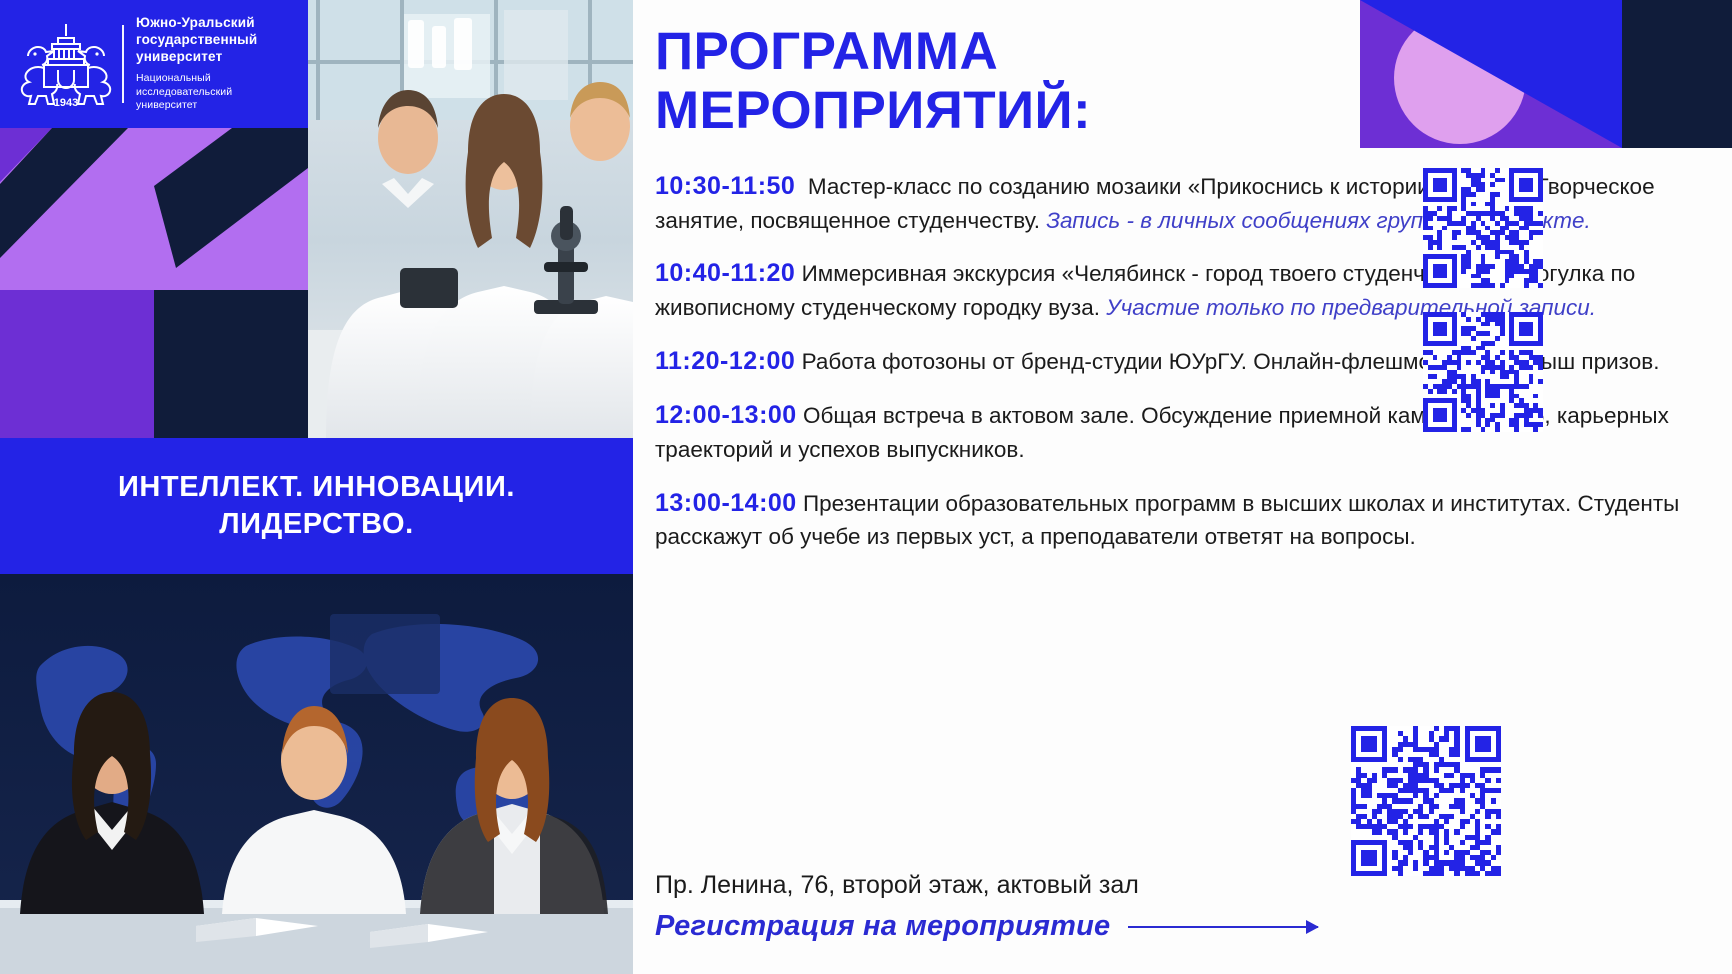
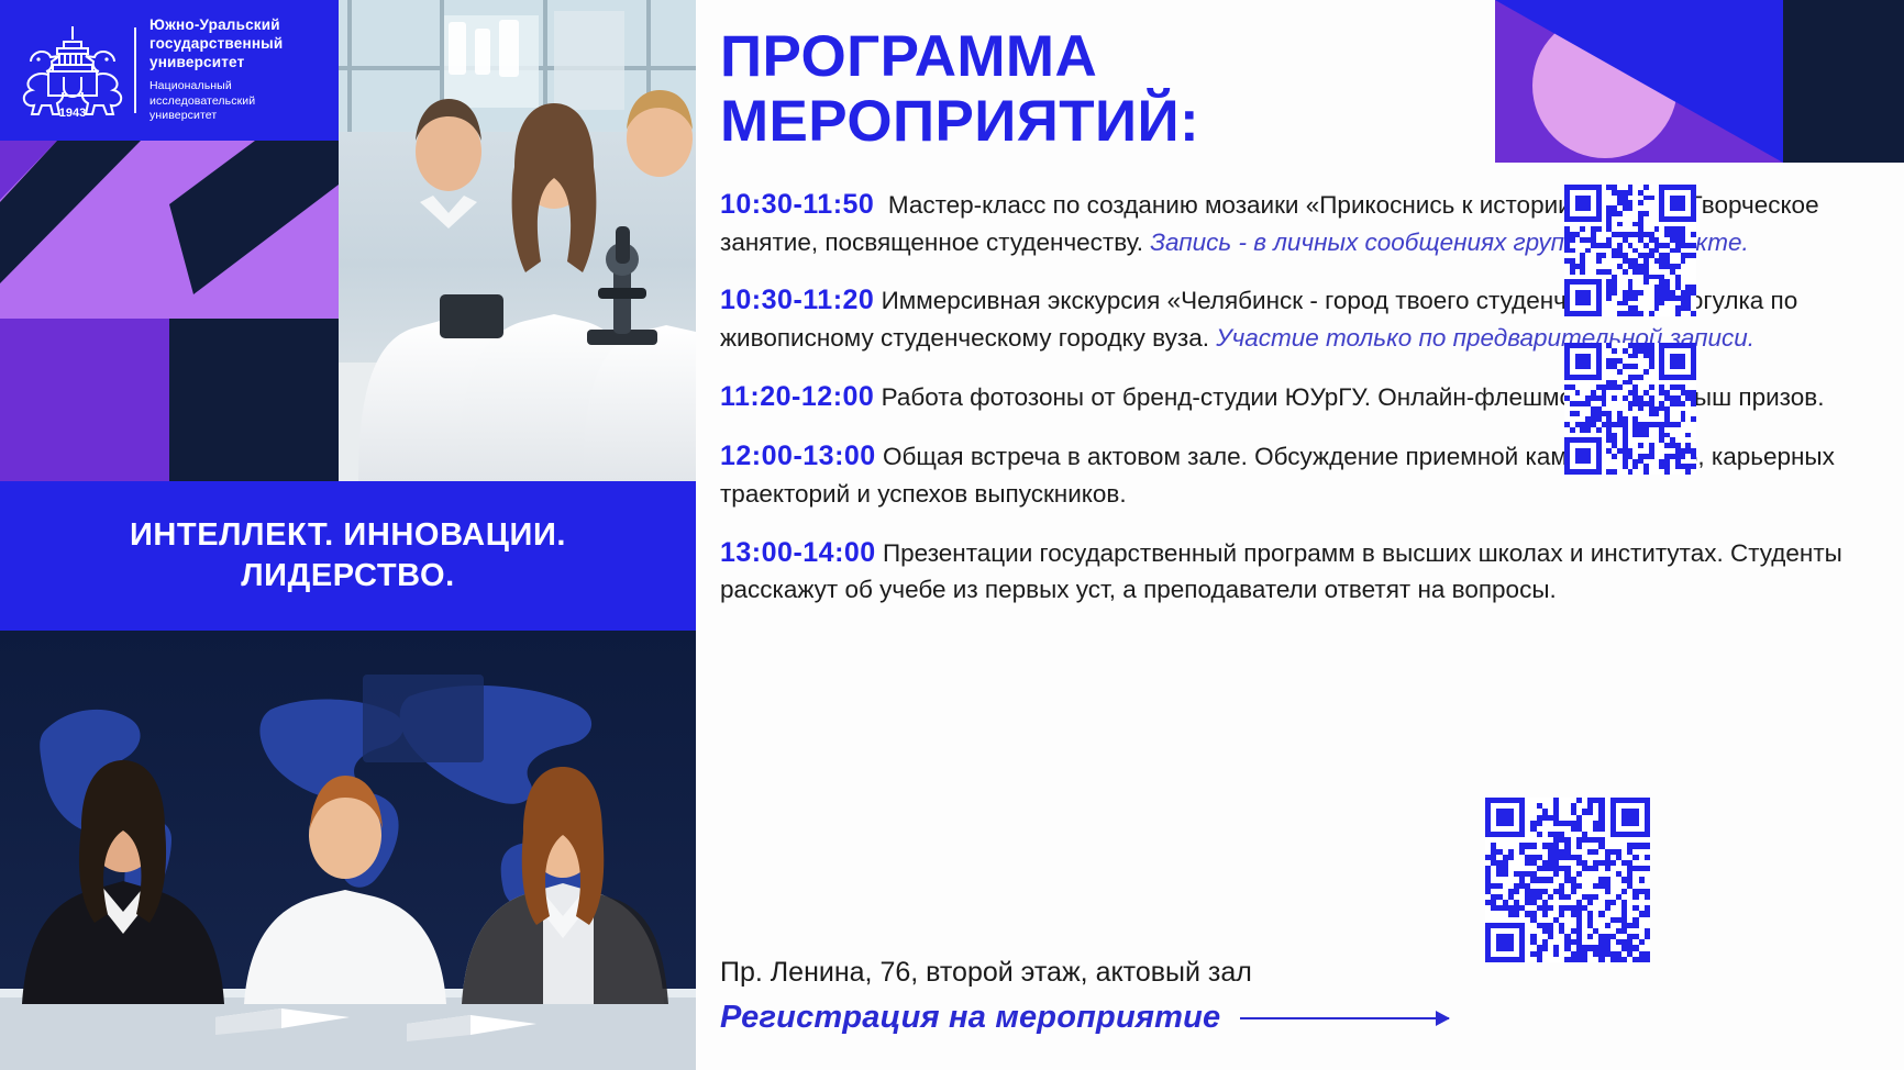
  1943
  Южно-Уральский
  государственный
  университет
  Национальный
  исследовательский
  университет
  ИНТЕЛЛЕКТ. ИННОВАЦИИ.
  ЛИДЕРСТВО.
  ПРОГРАММА
  МЕРОПРИЯТИЙ:
  10:30-11:50 Мастер-класс по созданию мозаики «Прикоснись к историворческое занятие, посвященное студенчеству. Запись - в личных сообщениях групкте.
- 10:40-11:20 Иммерсивная экскурсия «Челябинск - город твоего студенчогулка по живописному студенческому городку вуза. Участие только по предварительной записи.
+ 10:30-11:20 Иммерсивная экскурсия «Челябинск - город твоего студенчогулка по живописному студенческому городку вуза. Участие только по предварительной записи.
  11:20-12:00 Работа фотозоны от бренд-студии ЮУрГУ. Онлайн-флешмыш призов.
  12:00-13:00 Общая встреча в актовом зале. Обсуждение приемной кам, карьерных траекторий и успехов выпускников.
- 13:00-14:00 Презентации образовательных программ в высших школах и институтах. Студенты расскажут об учебе из первых уст, а преподаватели ответят на вопросы.
+ 13:00-14:00 Презентации государственный программ в высших школах и институтах. Студенты расскажут об учебе из первых уст, а преподаватели ответят на вопросы.
  Пр. Ленина, 76, второй этаж, актовый зал
  Регистрация на мероприятие
